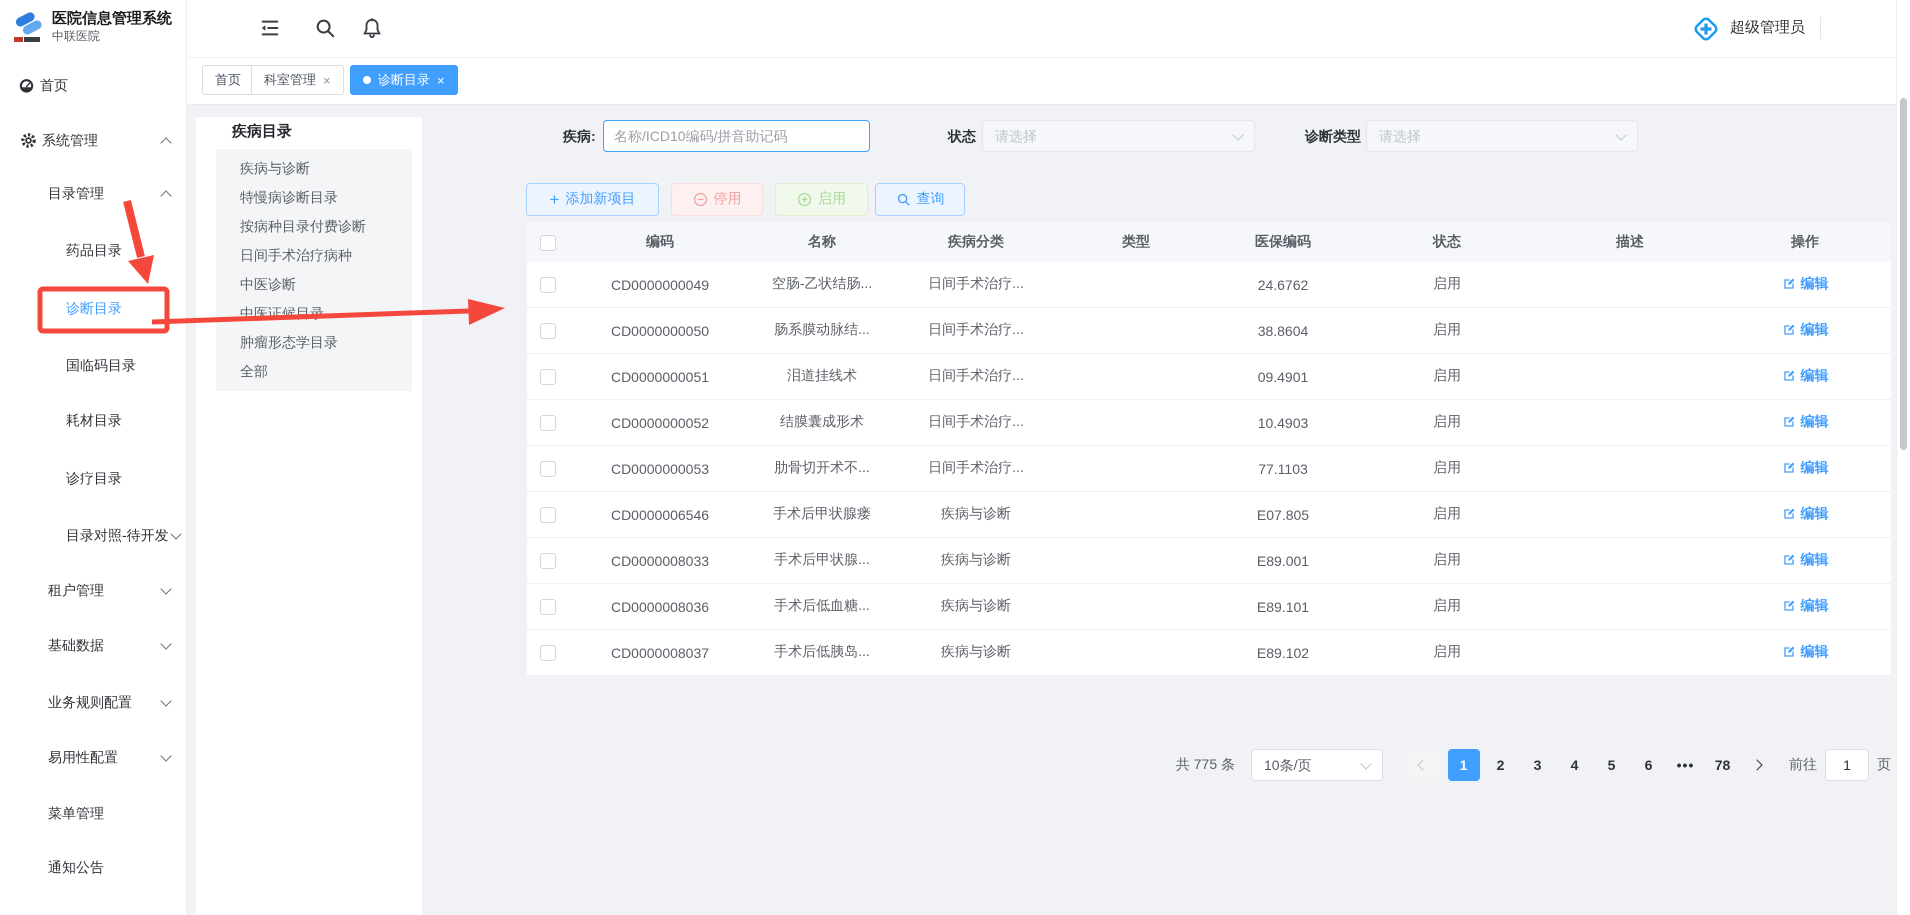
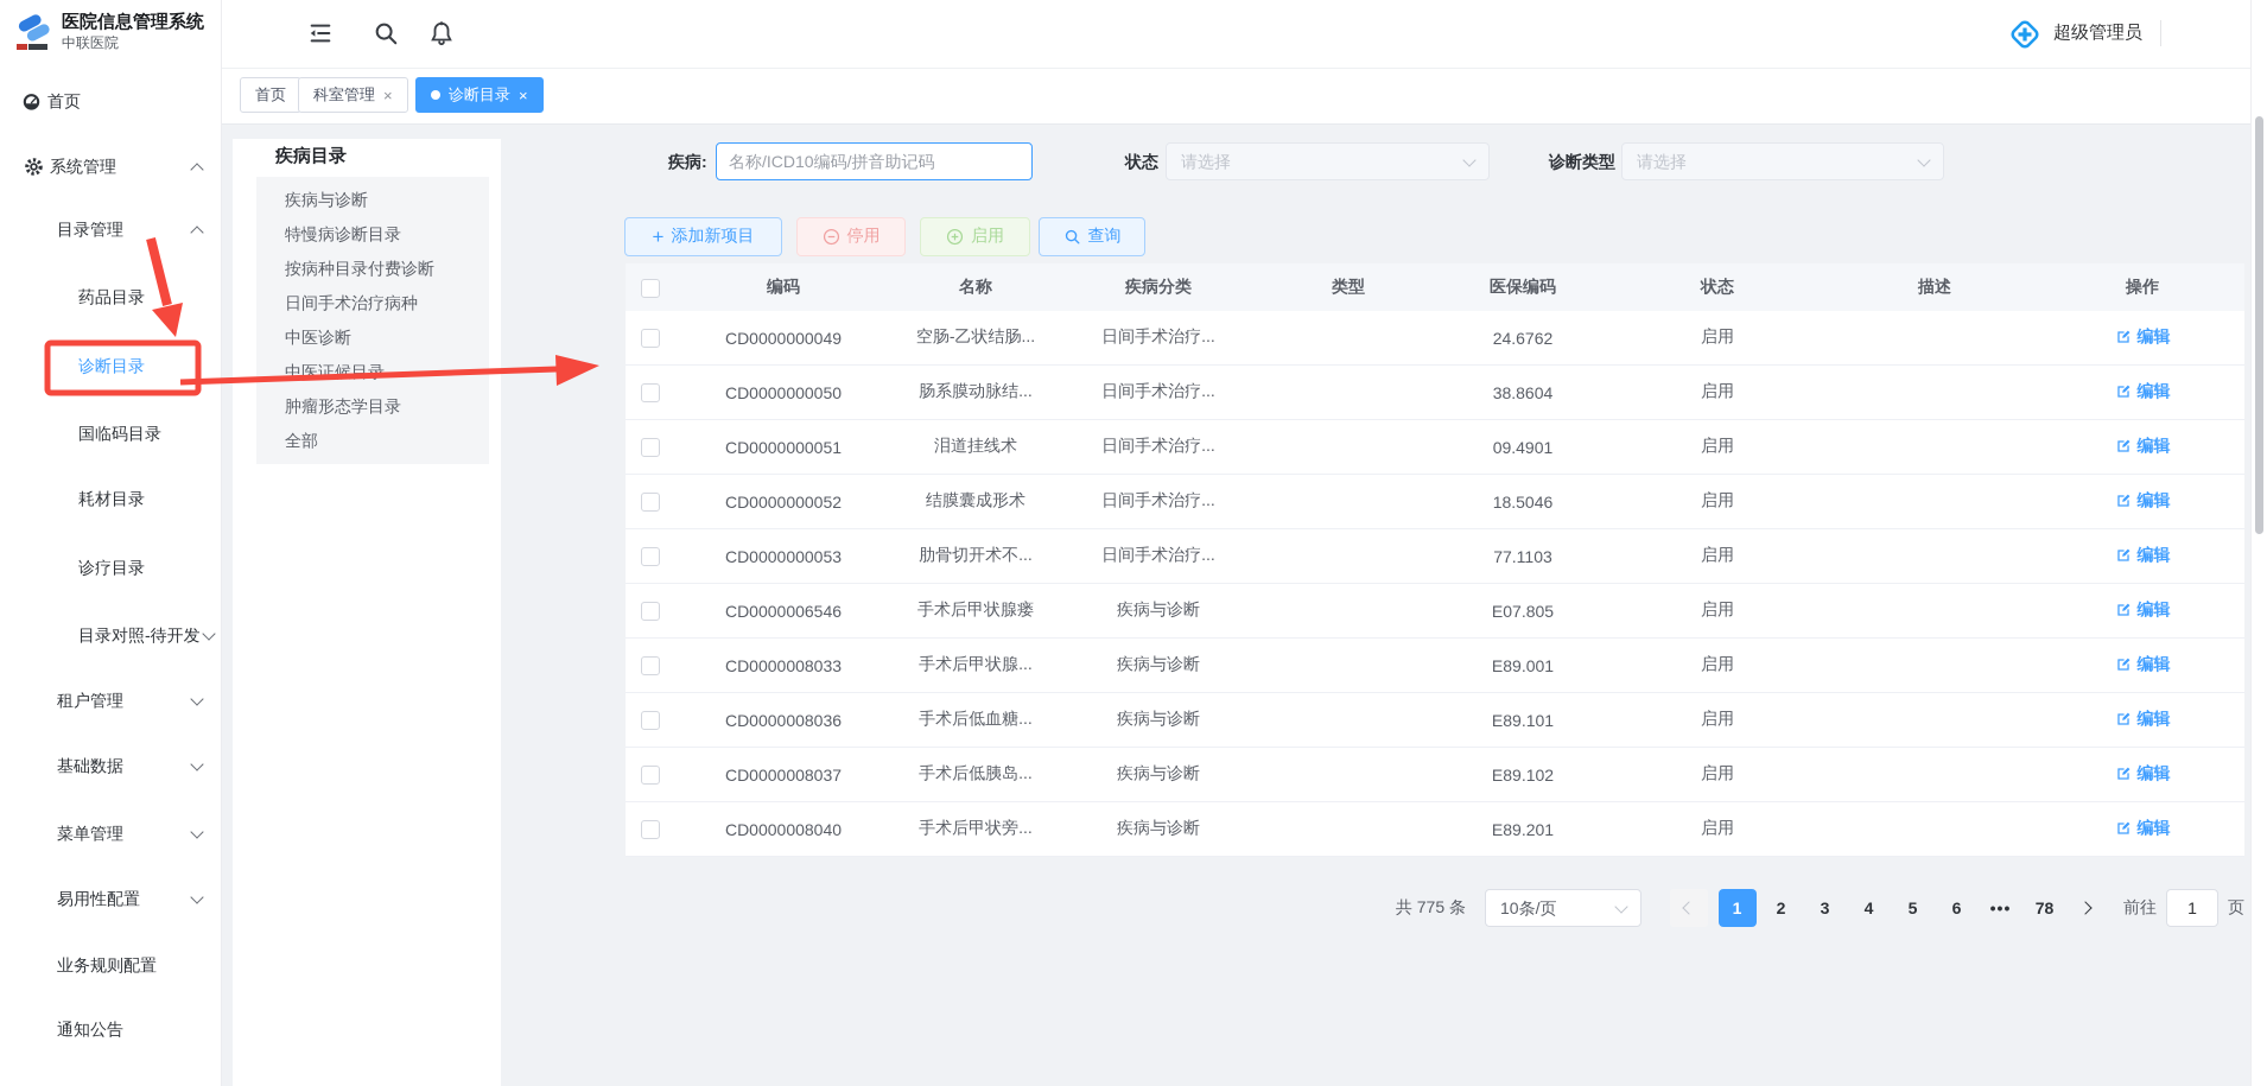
  医院信息管理系统
  中联医院
  首页
  系统管理
  目录管理
  药品目录
  诊断目录
  国临码目录
  耗材目录
  诊疗目录
  目录对照-待开发
  租户管理
  基础数据
- 业务规则配置
+ 菜单管理
  易用性配置
- 菜单管理
+ 业务规则配置
  通知公告
  超级管理员
  首页
  科室管理
  ×
  诊断目录
  ×
  疾病目录
  疾病与诊断
  特慢病诊断目录
  按病种目录付费诊断
  日间手术治疗病种
  中医诊断
  中医证候目录
  肿瘤形态学目录
  全部
  疾病:
  名称/ICD10编码/拼音助记码
  状态
  请选择
  诊断类型
  请选择
  +
  添加新项目
  停用
  启用
  查询
  	编码	名称	疾病分类	类型	医保编码	状态	描述	操作
  	CD0000000049	空肠-乙状结肠...	日间手术治疗...		24.6762	启用		编辑
  	CD0000000050	肠系膜动脉结...	日间手术治疗...		38.8604	启用		编辑
  	CD0000000051	泪道挂线术	日间手术治疗...		09.4901	启用		编辑
- 	CD0000000052	结膜囊成形术	日间手术治疗...		10.4903	启用		编辑
+ 	CD0000000052	结膜囊成形术	日间手术治疗...		18.5046	启用		编辑
  	CD0000000053	肋骨切开术不...	日间手术治疗...		77.1103	启用		编辑
  	CD0000006546	手术后甲状腺瘘	疾病与诊断		E07.805	启用		编辑
  	CD0000008033	手术后甲状腺...	疾病与诊断		E89.001	启用		编辑
  	CD0000008036	手术后低血糖...	疾病与诊断		E89.101	启用		编辑
  	CD0000008037	手术后低胰岛...	疾病与诊断		E89.102	启用		编辑
+ 	CD0000008040	手术后甲状旁...	疾病与诊断		E89.201	启用		编辑
  共 775 条
  10条/页
  1
  2
  3
  4
  5
  6
  •••
  78
  前往
  1
  页
